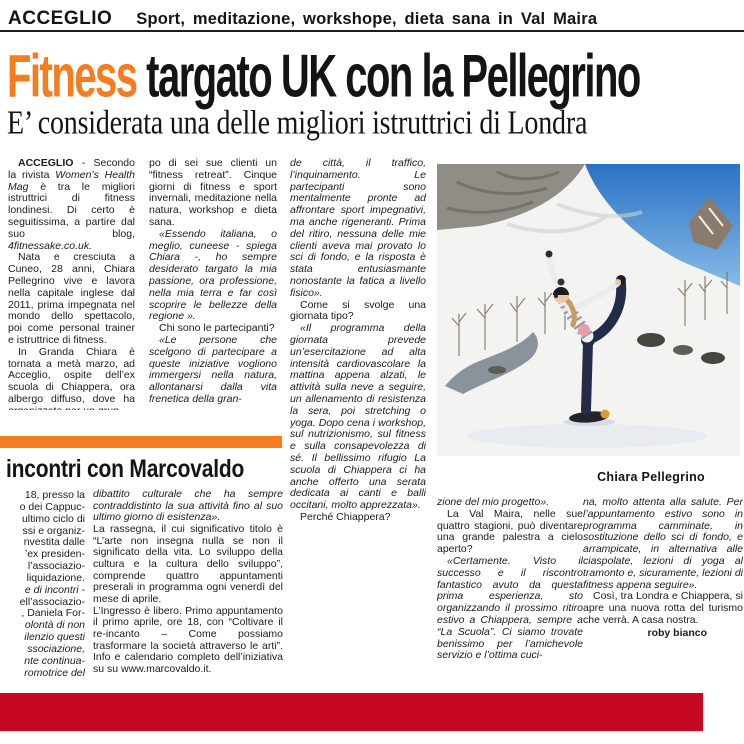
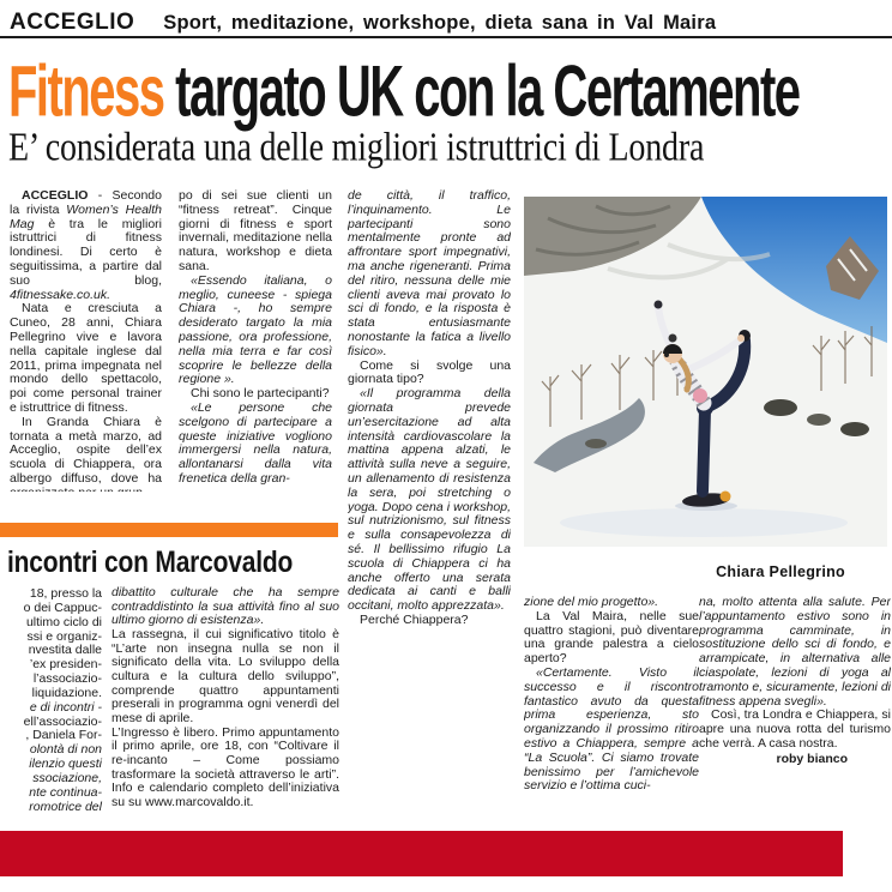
  ACCEGLIO Sport, meditazione, workshope, dieta sana in Val Maira
- Fitness targato UK con la Pellegrino
+ Fitness targato UK con la Certamente
  E’ considerata una delle migliori istruttrici di Londra
  ACCEGLIO - Secondo la rivista Women’s Health Mag è tra le migliori istruttrici di fitness londinesi. Di certo è seguitissima, a partire dal suo blog, 4fitnessake.co.uk.
  Nata e cresciuta a Cuneo, 28 anni, Chiara Pellegrino vive e lavora nella capitale inglese dal 2011, prima impegnata nel mondo dello spettacolo, poi come personal trainer e istruttrice di fitness.
  In Granda Chiara è tornata a metà marzo, ad Acceglio, ospite dell’ex scuola di Chiappera, ora albergo diffuso, dove ha
  po di sei sue clienti un “fitness retreat”. Cinque giorni di fitness e sport invernali, meditazione nella natura, workshop e dieta sana.
  «Essendo italiana, o meglio, cuneese - spiega Chiara -, ho sempre desiderato targato la mia passione, ora professione, nella mia terra e far così scoprire le bellezze della regione ».
  Chi sono le partecipanti?
  «Le persone che scelgono di partecipare a queste iniziative vogliono immergersi nella natura, allontanarsi dalla vita frenetica della gran-
  de città, il traffico, l’inquinamento. Le partecipanti sono mentalmente pronte ad affrontare sport impegnativi, ma anche rigeneranti. Prima del ritiro, nessuna delle mie clienti aveva mai provato lo sci di fondo, e la risposta è stata entusiasmante nonostante la fatica a livello fisico».
  Come si svolge una giornata tipo?
  «Il programma della giornata prevede un’esercitazione ad alta intensità cardiovascolare la mattina appena alzati, le attività sulla neve a seguire, un allenamento di resistenza la sera, poi stretching o yoga. Dopo cena i workshop, sul nutrizionismo, sul fitness e sulla consapevolezza di sé. Il bellissimo rifugio La scuola di Chiappera ci ha anche offerto una serata dedicata ai canti e balli occitani, molto apprezzata».
  Perché Chiappera?
  Chiara Pellegrino
  zione del mio progetto».
  La Val Maira, nelle sue quattro stagioni, può diventare una grande palestra a cielo aperto?
  «Certamente. Visto il successo e il riscontro fantastico avuto da questa prima esperienza, sto organizzando il prossimo ritiro estivo a Chiappera, sempre a “La Scuola”. Ci siamo trovate benissimo per l’amichevole servizio e l’ottima cuci-
- na, molto attenta alla salute. Per l’appuntamento estivo sono in programma camminate, in sostituzione dello sci di fondo, e arrampicate, in alternativa alle ciaspolate, lezioni di yoga al tramonto e, sicuramente, lezioni di fitness appena seguire».
+ na, molto attenta alla salute. Per l’appuntamento estivo sono in programma camminate, in sostituzione dello sci di fondo, e arrampicate, in alternativa alle ciaspolate, lezioni di yoga al tramonto e, sicuramente, lezioni di fitness appena svegli».
  Così, tra Londra e Chiappera, si apre una nuova rotta del turismo che verrà. A casa nostra.
  roby bianco
  incontri con Marcovaldo
  18, presso la
  o dei Cappuc-
  ultimo ciclo di
  ssi e organiz-
  nvestita dalle
  ’ex presiden-
  l’associazio-
  liquidazione.
  e di incontri -
  ell’associazio-
  , Daniela For-
  olontà di non
  ilenzio questi
  ssociazione,
  nte continua-
  romotrice del
  dibattito culturale che ha sempre contraddistinto la sua attività fino al suo ultimo giorno di esistenza».
  La rassegna, il cui significativo titolo è “L’arte non insegna nulla se non il significato della vita. Lo sviluppo della cultura e la cultura dello sviluppo”, comprende quattro appuntamenti preserali in programma ogni venerdì del mese di aprile.
  L’Ingresso è libero. Primo appuntamento il primo aprile, ore 18, con “Coltivare il re-incanto – Come possiamo trasformare la società attraverso le arti”. Info e calendario completo dell’iniziativa su su www.marcovaldo.it.
